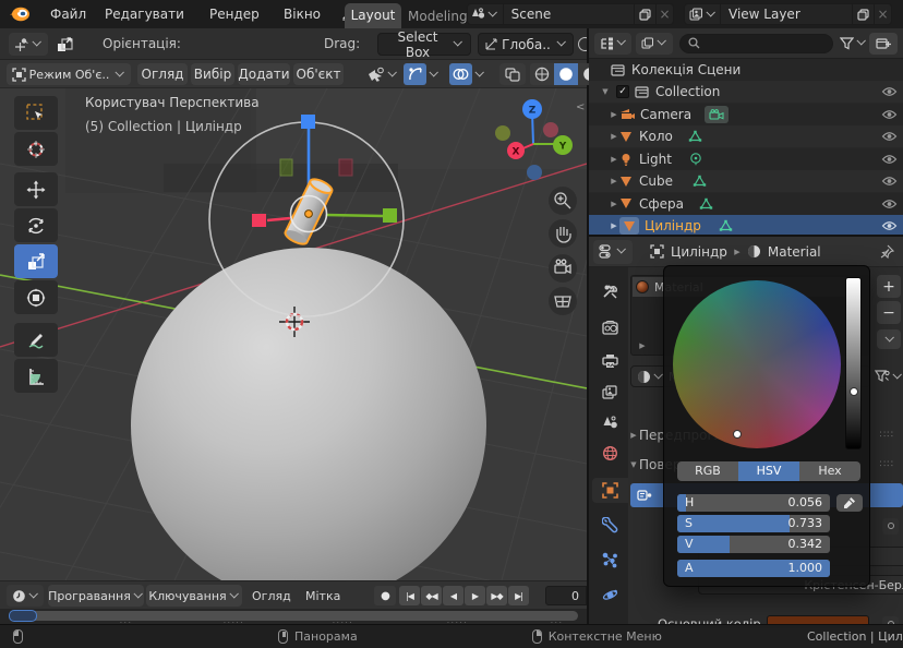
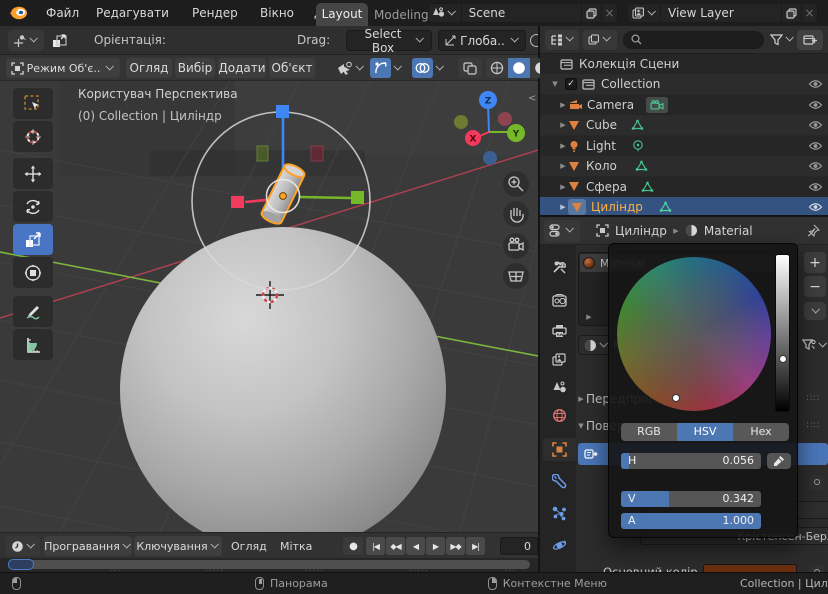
  Файл
  Редагувати
  Рендер
  Вікно
  Layout
  Modeling
  Scene
  ×
  View Layer
  ×
  Орієнтація:
  Drag:
  Select Box
  Глоба..
  Режим Об'є..
  Огляд
  Вибір
  Додати
  Об'єкт
  Z
  X
  Y
  <
  Користувач Перспектива
- (5) Collection | Циліндр
+ (0) Collection | Циліндр
  Програвання
  Ключування
  Огляд
  Мітка
  ●
  |◀
  ◆◀
  ◀
  ▶
  ▶◆
  ▶|
  0
  Колекція Сцени
  ▼
  ✓
  Collection
  ▶
  Camera
  ▶
- Коло
+ Cube
  ▶
  Light
  ▶
- Cube
+ Коло
  ▶
  Сфера
  ▶
  Циліндр
  Циліндр
  ▶
  Material
  ▶
  +
  −
  ▶
  ∷∷
  ▼
  ∷∷
  RGB
  HSV
  Hex
  H
  0.056
- S
- 0.733
  V
  0.342
  A
  1.000
  Панорама
  Контекстне Меню
  Collection | Цил
